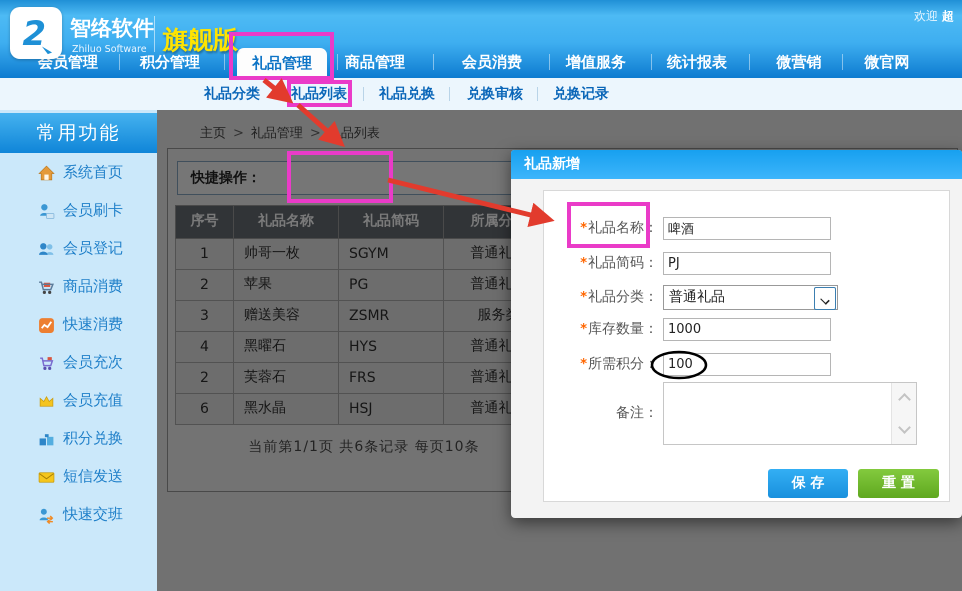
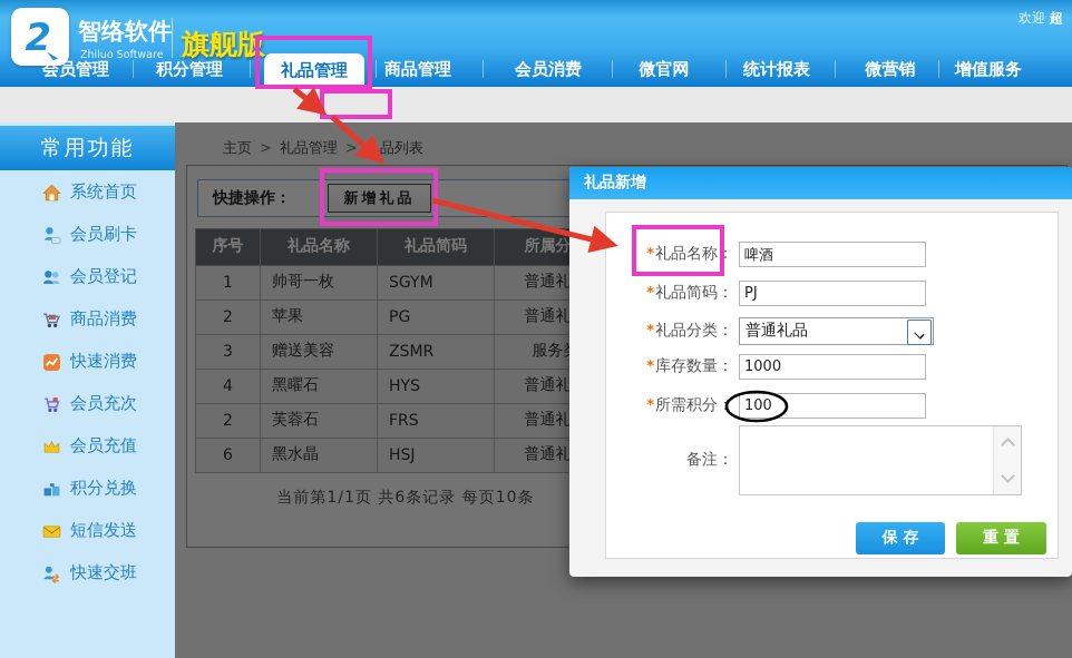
  2
  智络软件
  Zhiluo Software
  旗舰版
  欢迎 超
  会员管理
  积分管理
  礼品管理
  商品管理
  会员消费
- 增值服务
+ 微官网
  统计报表
  微营销
- 微官网
+ 增值服务
- 礼品分类
- 礼品列表
- 礼品兑换
- 兑换审核
- 兑换记录
  常用功能
  系统首页
  会员刷卡
  会员登记
  商品消费
  快速消费
  会员充次
  会员充值
  积分兑换
  短信发送
  快速交班
  主页 > 礼品管理 > 礼品列表
  快捷操作：
+ 新增礼品
  序号	礼品名称	礼品简码	所属分
  1	帅哥一枚	SGYM	普通礼
  2	苹果	PG	普通礼
  3	赠送美容	ZSMR	服务
  4	黑曜石	HYS	普通礼
  2	芙蓉石	FRS	普通礼
  6	黑水晶	HSJ	普通礼
  当前第1/1页 共6条记录 每页10条
  礼品新增
  *礼品名称：
  啤酒
  *礼品简码：
  PJ
  *礼品分类：
  普通礼品
  *库存数量：
  1000
  *所需积分
  100
  备注：
  保 存
  重 置
